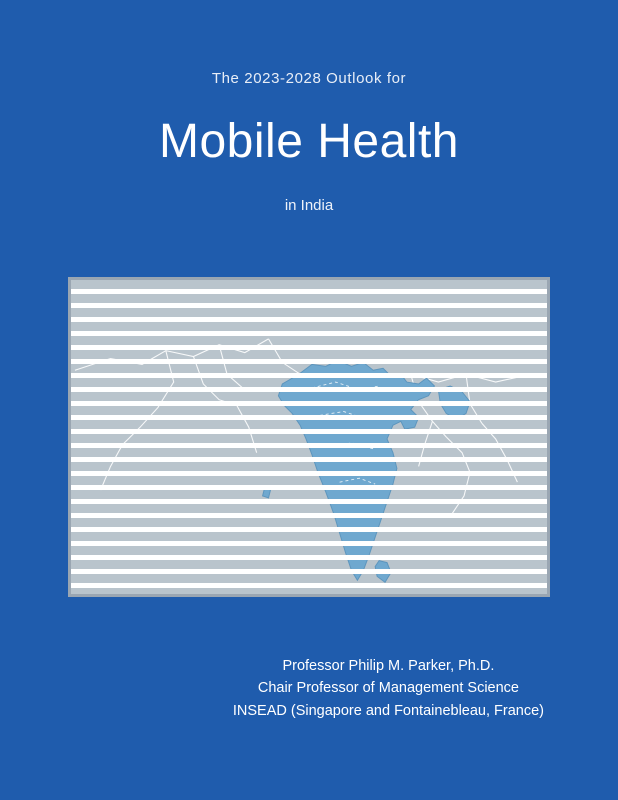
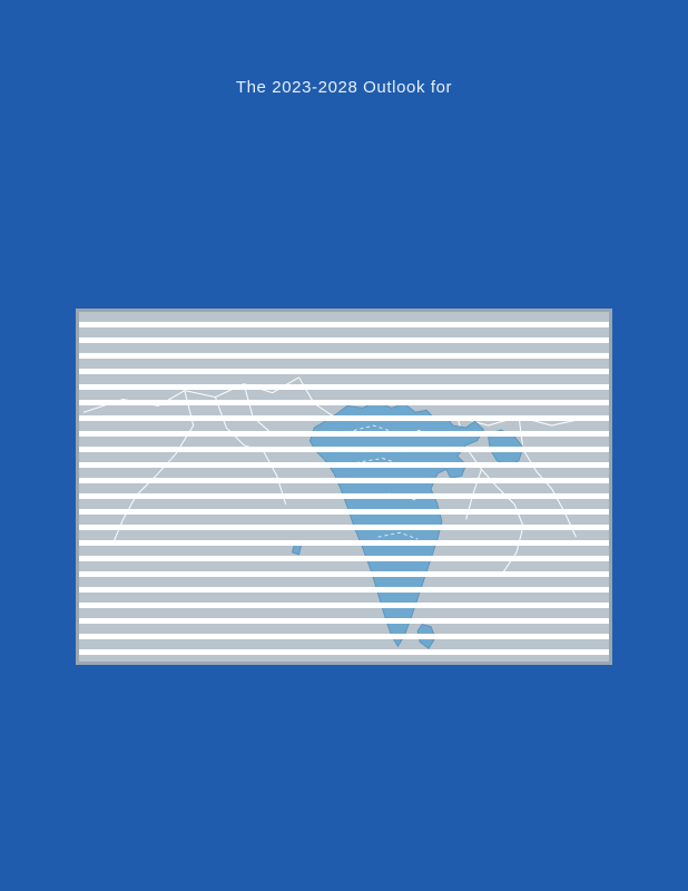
  The 2023-2028 Outlook for
- Mobile Health
- in India
- Professor Philip M. Parker, Ph.D.
- Chair Professor of Management Science
- INSEAD (Singapore and Fontainebleau, France)
